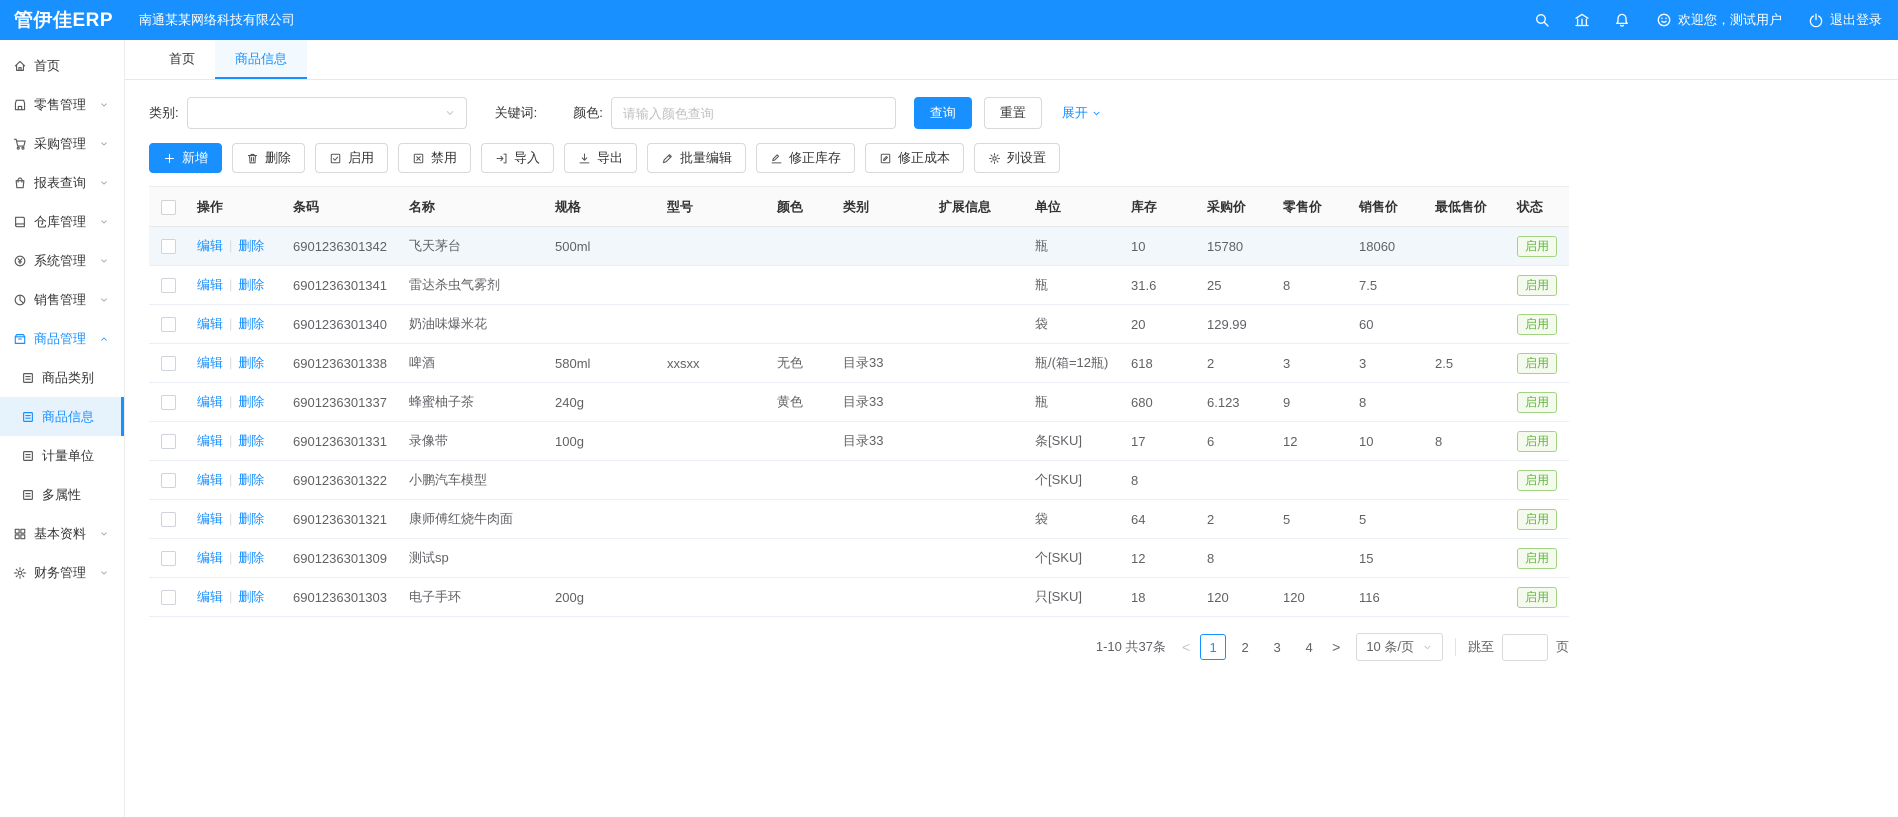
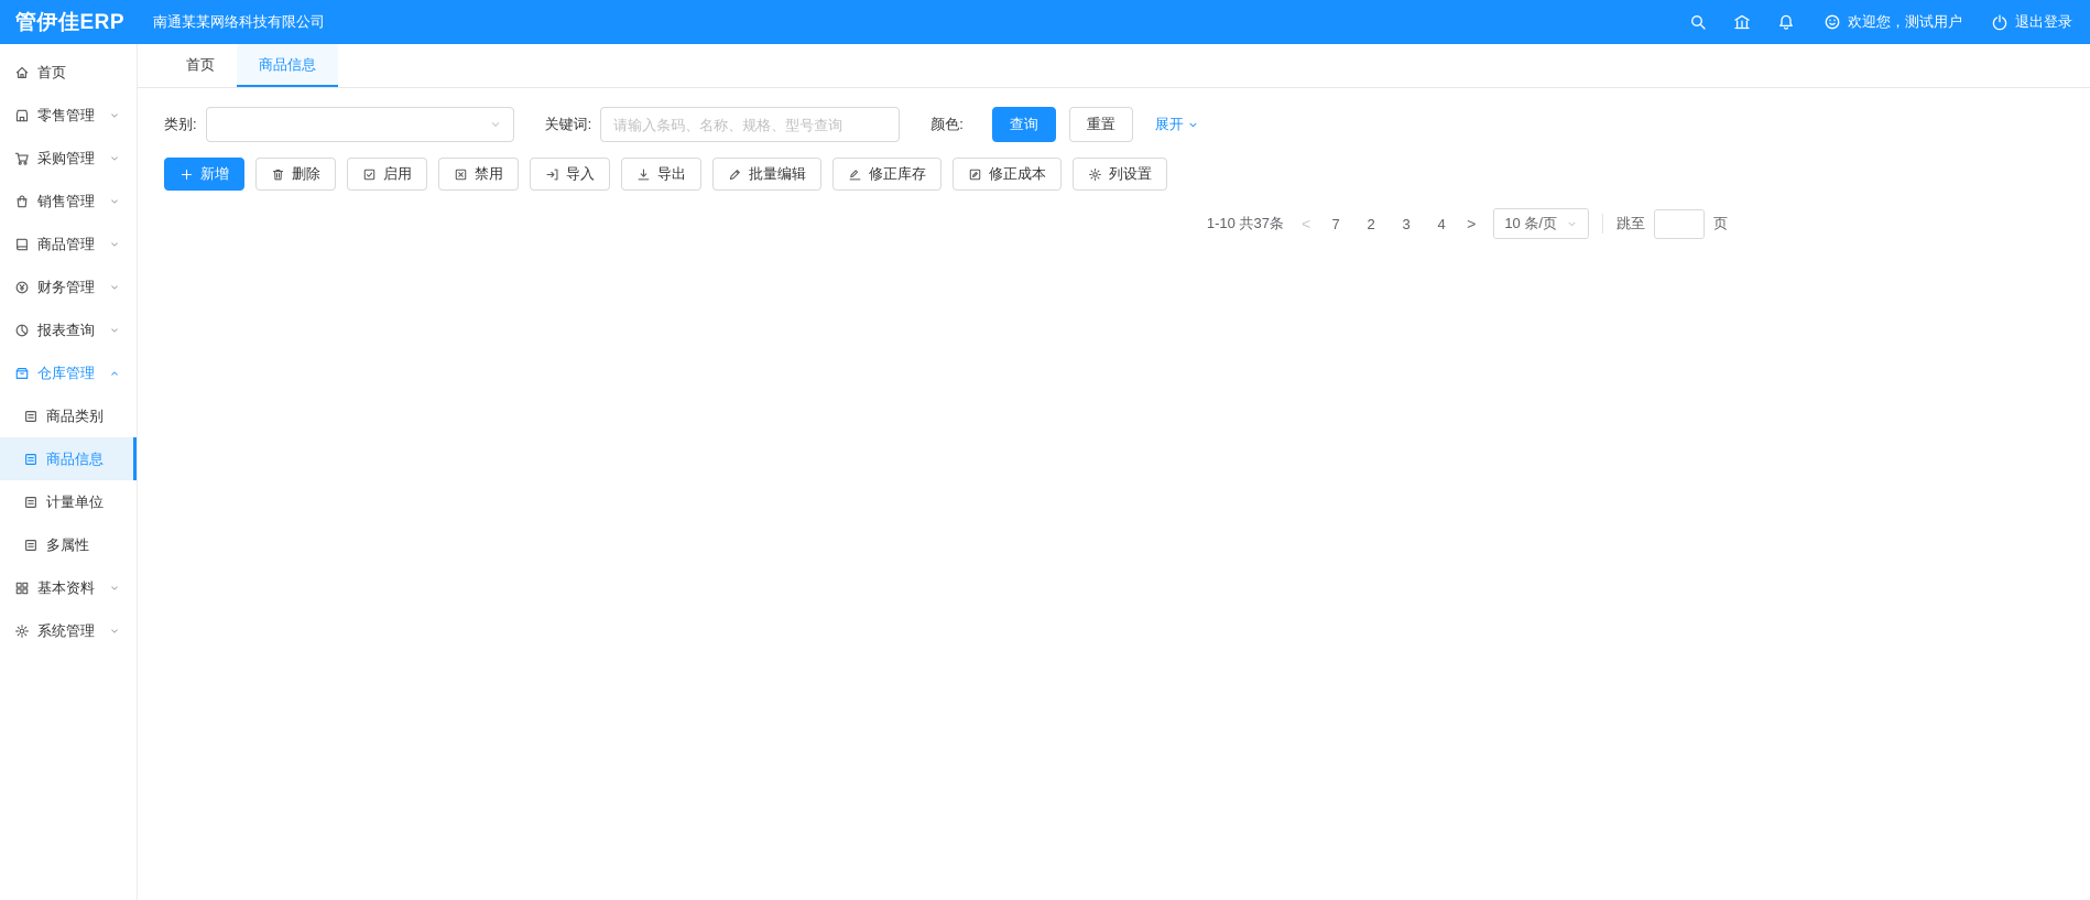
  管伊佳ERP
  南通某某网络科技有限公司
  欢迎您，测试用户
  退出登录
  首页
  零售管理
  采购管理
- 报表查询
+ 销售管理
- 仓库管理
+ 商品管理
- 系统管理
+ 财务管理
- 销售管理
+ 报表查询
- 商品管理
+ 仓库管理
  商品类别
  商品信息
  计量单位
  多属性
  基本资料
- 财务管理
+ 系统管理
  首页
  商品信息
  类别:
  关键词:
+ 请输入条码、名称、规格、型号查询
  颜色:
- 请输入颜色查询
  查询
  重置
  展开
  新增
  删除
  启用
  禁用
  导入
  导出
  批量编辑
  修正库存
  修正成本
  列设置
- 	操作	条码	名称	规格	型号	颜色	类别	扩展信息	单位	库存	采购价	零售价	销售价	最低售价	状态
- 	编辑 | 删除	6901236301342	飞天茅台	500ml					瓶	10	15780		18060		启用
- 	编辑 | 删除	6901236301341	雷达杀虫气雾剂						瓶	31.6	25	8	7.5		启用
- 	编辑 | 删除	6901236301340	奶油味爆米花						袋	20	129.99		60		启用
- 	编辑 | 删除	6901236301338	啤酒	580ml	xxsxx	无色	目录33		瓶/(箱=12瓶)	618	2	3	3	2.5	启用
- 	编辑 | 删除	6901236301337	蜂蜜柚子茶	240g		黄色	目录33		瓶	680	6.123	9	8		启用
- 	编辑 | 删除	6901236301331	录像带	100g			目录33		条[SKU]	17	6	12	10	8	启用
- 	编辑 | 删除	6901236301322	小鹏汽车模型						个[SKU]	8					启用
- 	编辑 | 删除	6901236301321	康师傅红烧牛肉面						袋	64	2	5	5		启用
- 	编辑 | 删除	6901236301309	测试sp						个[SKU]	12	8		15		启用
- 	编辑 | 删除	6901236301303	电子手环	200g					只[SKU]	18	120	120	116		启用
  1-10 共37条
  <
- 1
+ 7
  2
  3
  4
  >
  10 条/页
  跳至
  页
